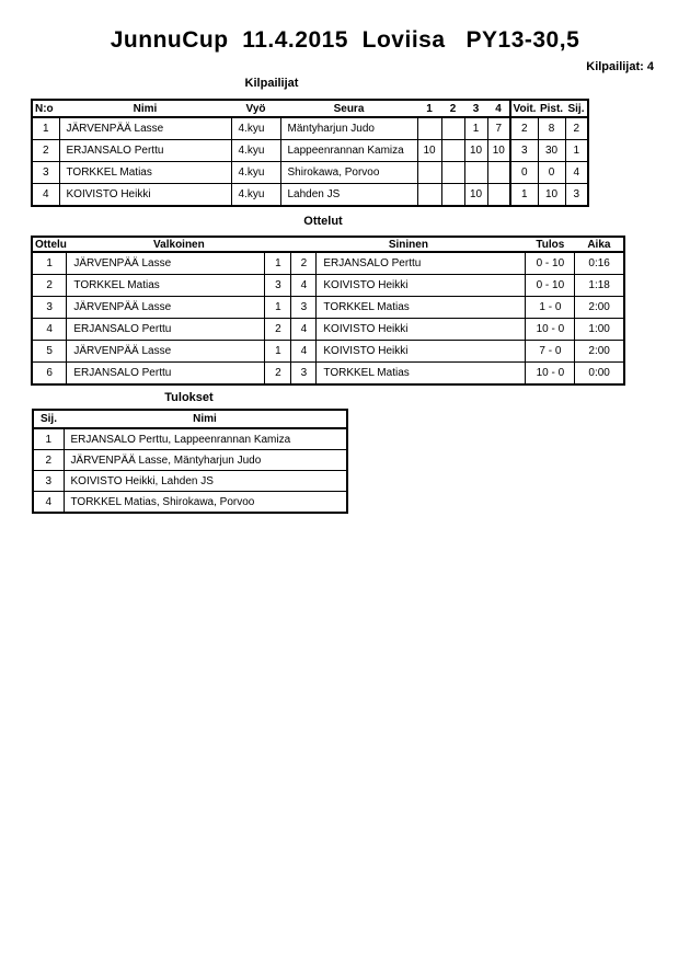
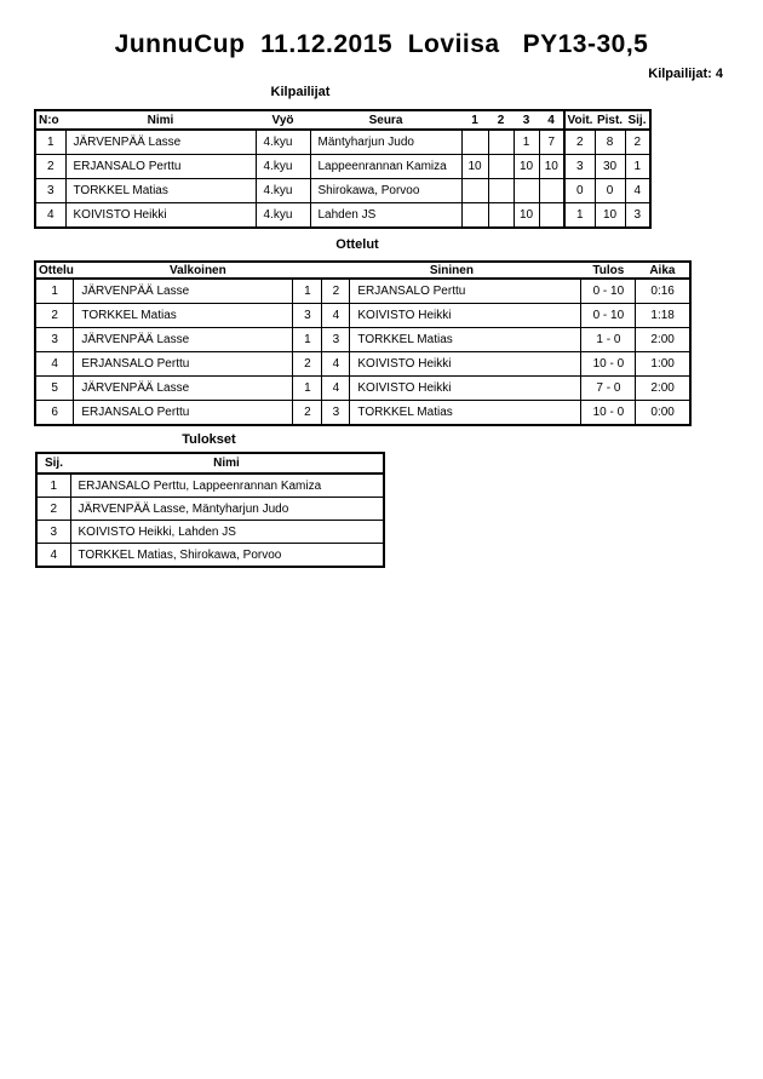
- JunnuCup 11.4.2015 Loviisa PY13-30,5
+ JunnuCup 11.12.2015 Loviisa PY13-30,5
  Kilpailijat: 4
  Kilpailijat
  N:o	Nimi	Vyö	Seura	1	2	3	4	Voit.	Pist.	Sij.
  1	JÄRVENPÄÄ Lasse	4.kyu	Mäntyharjun Judo			1	7	2	8	2
  2	ERJANSALO Perttu	4.kyu	Lappeenrannan Kamiza	10		10	10	3	30	1
  3	TORKKEL Matias	4.kyu	Shirokawa, Porvoo					0	0	4
  4	KOIVISTO Heikki	4.kyu	Lahden JS			10		1	10	3
  Ottelut
  Ottelu	Valkoinen	Sininen	Tulos	Aika
  1	JÄRVENPÄÄ Lasse	1	2	ERJANSALO Perttu	0 - 10	0:16
  2	TORKKEL Matias	3	4	KOIVISTO Heikki	0 - 10	1:18
  3	JÄRVENPÄÄ Lasse	1	3	TORKKEL Matias	1 - 0	2:00
  4	ERJANSALO Perttu	2	4	KOIVISTO Heikki	10 - 0	1:00
  5	JÄRVENPÄÄ Lasse	1	4	KOIVISTO Heikki	7 - 0	2:00
  6	ERJANSALO Perttu	2	3	TORKKEL Matias	10 - 0	0:00
  Tulokset
  Sij.	Nimi
  1	ERJANSALO Perttu, Lappeenrannan Kamiza
  2	JÄRVENPÄÄ Lasse, Mäntyharjun Judo
  3	KOIVISTO Heikki, Lahden JS
  4	TORKKEL Matias, Shirokawa, Porvoo
